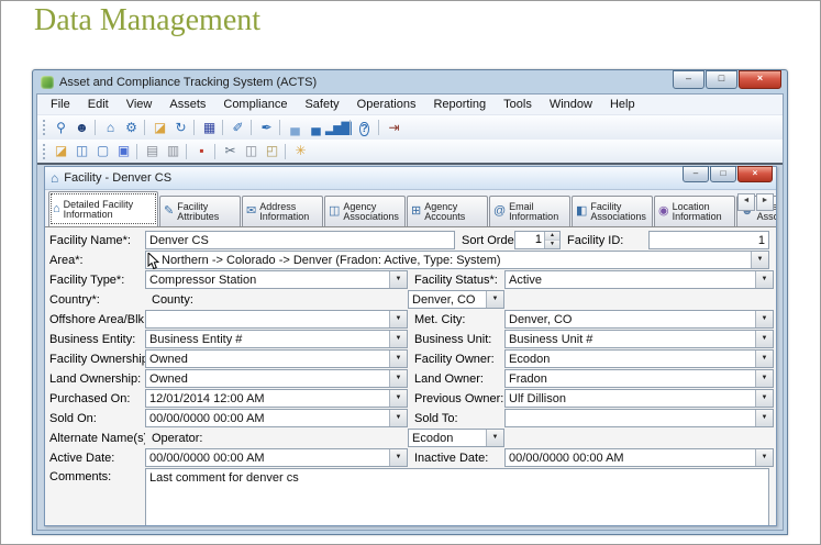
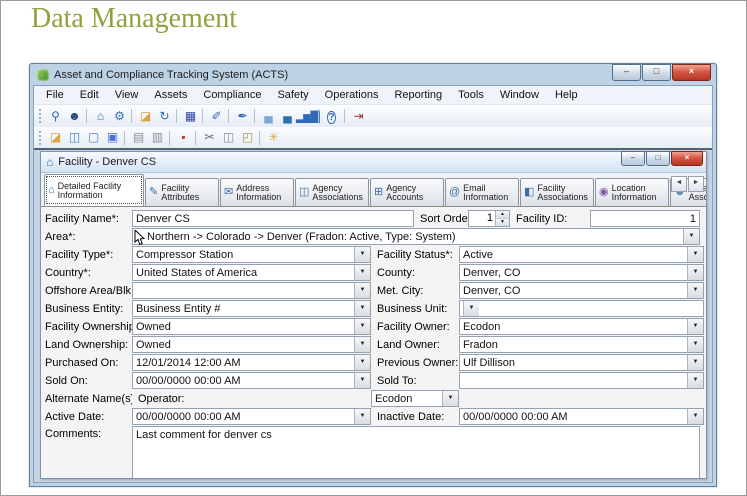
  Data Management
  Asset and Compliance Tracking System (ACTS)
  –
  □
  ×
  File
  Edit
  View
  Assets
  Compliance
  Safety
  Operations
  Reporting
  Tools
  Window
  Help
  ⚲
  ☻
  ⌂
  ⚙
  ◪
  ↻
  ▦
  ✐
  ✒
  ▄
  ▄
  ▂▅▇
  ?
  ⇥
  ◪
  ◫
  ▢
  ▣
  ▤
  ▥
  ▪
  ✂
  ◫
  ◰
  ✳
  ⌂
  Facility - Denver CS
  –
  □
  ×
  ⌂
  Detailed Facility Information
  ✎
  Facility Attributes
  ✉
  Address Information
  ◫
  Agency Associations
  ⊞
  Agency Accounts
  @
  Email Information
  ◧
  Facility Associations
  ◉
  Location Information
  ☻
  Facility Name*:
  Denver CS
  Sort Orde
  1
  Facility ID:
  1
  Area*:
  Northern -> Colorado -> Denver (Fradon: Active, Type: System)
  Facility Type*:
  Compressor Station
  Facility Status*:
  Active
  Country*:
+ United States of America
  County:
  Denver, CO
  Offshore Area/Blk
  Met. City:
  Denver, CO
  Business Entity:
  Business Entity #
  Business Unit:
- Business Unit #
  Facility Ownershi
  Owned
  Facility Owner:
  Ecodon
  Land Ownership:
  Owned
  Land Owner:
  Fradon
  Purchased On:
  12/01/2014 12:00 AM
  Previous Owner:
  Ulf Dillison
  Sold On:
  00/00/0000 00:00 AM
  Sold To:
  Alternate Name(s
  Operator:
  Ecodon
  Active Date:
  00/00/0000 00:00 AM
  Inactive Date:
  00/00/0000 00:00 AM
  Comments:
  Last comment for denver cs
